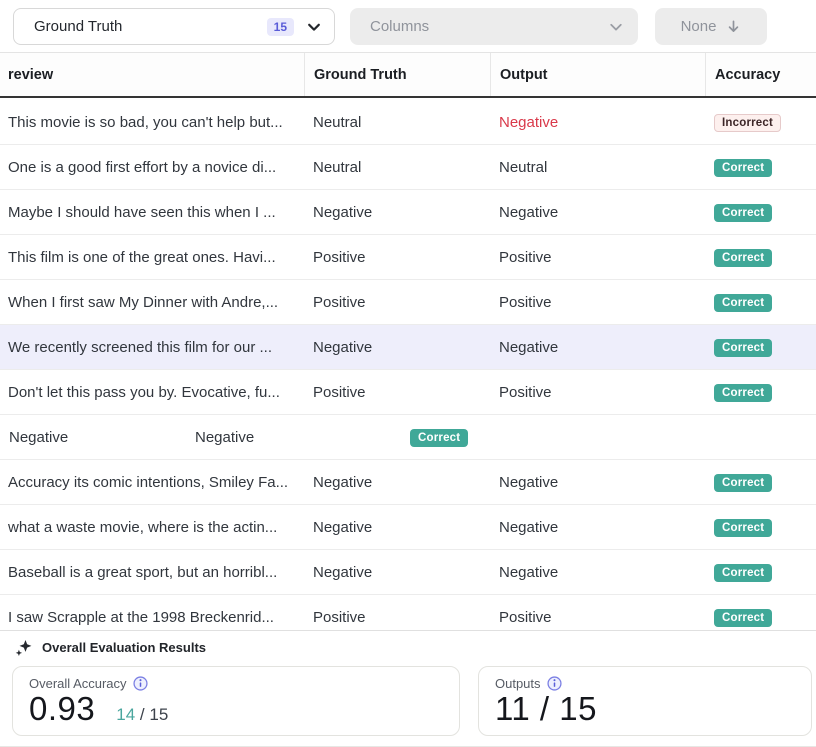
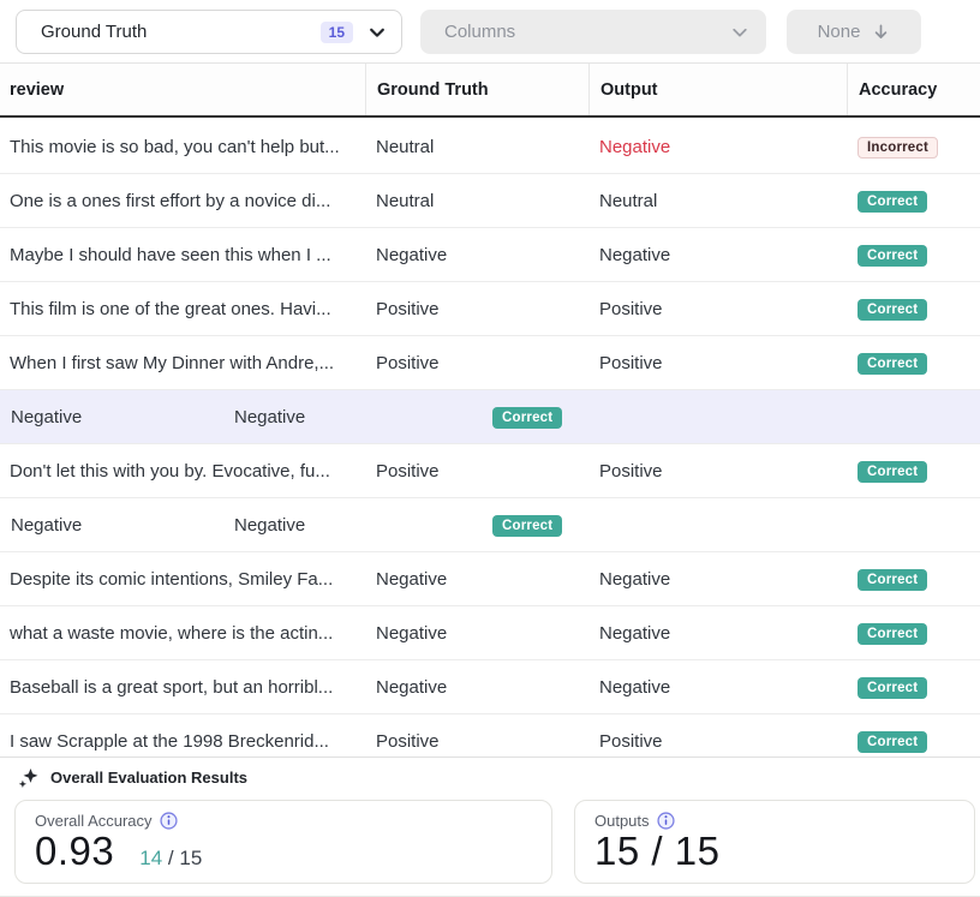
  Ground Truth
  15
  Columns
  None
  review
  Ground Truth
  Output
  Accuracy
  This movie is so bad, you can't help but...
  Neutral
  Negative
  Incorrect
- One is a good first effort by a novice di...
+ One is a ones first effort by a novice di...
  Neutral
  Neutral
  Correct
  Maybe I should have seen this when I ...
  Negative
  Negative
  Correct
  This film is one of the great ones. Havi...
  Positive
  Positive
  Correct
  When I first saw My Dinner with Andre,...
  Positive
  Positive
  Correct
- We recently screened this film for our ...
  Negative
  Negative
  Correct
- Don't let this pass you by. Evocative, fu...
+ Don't let this with you by. Evocative, fu...
  Positive
  Positive
  Correct
  Negative
  Negative
  Correct
- Accuracy its comic intentions, Smiley Fa...
+ Despite its comic intentions, Smiley Fa...
  Negative
  Negative
  Correct
  what a waste movie, where is the actin...
  Negative
  Negative
  Correct
  Baseball is a great sport, but an horribl...
  Negative
  Negative
  Correct
  I saw Scrapple at the 1998 Breckenrid...
  Positive
  Positive
  Correct
  Overall Evaluation Results
  Overall Accuracy
  0.93
  14 / 15
  Outputs
- 11 / 15
+ 15 / 15
